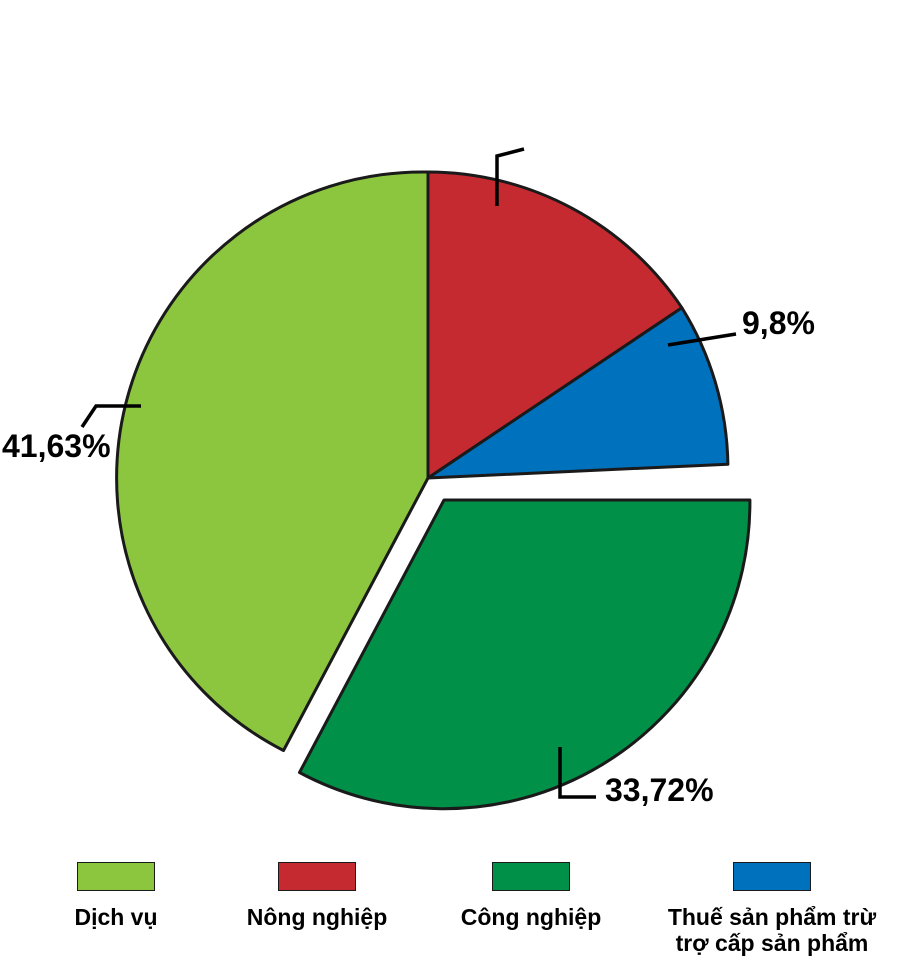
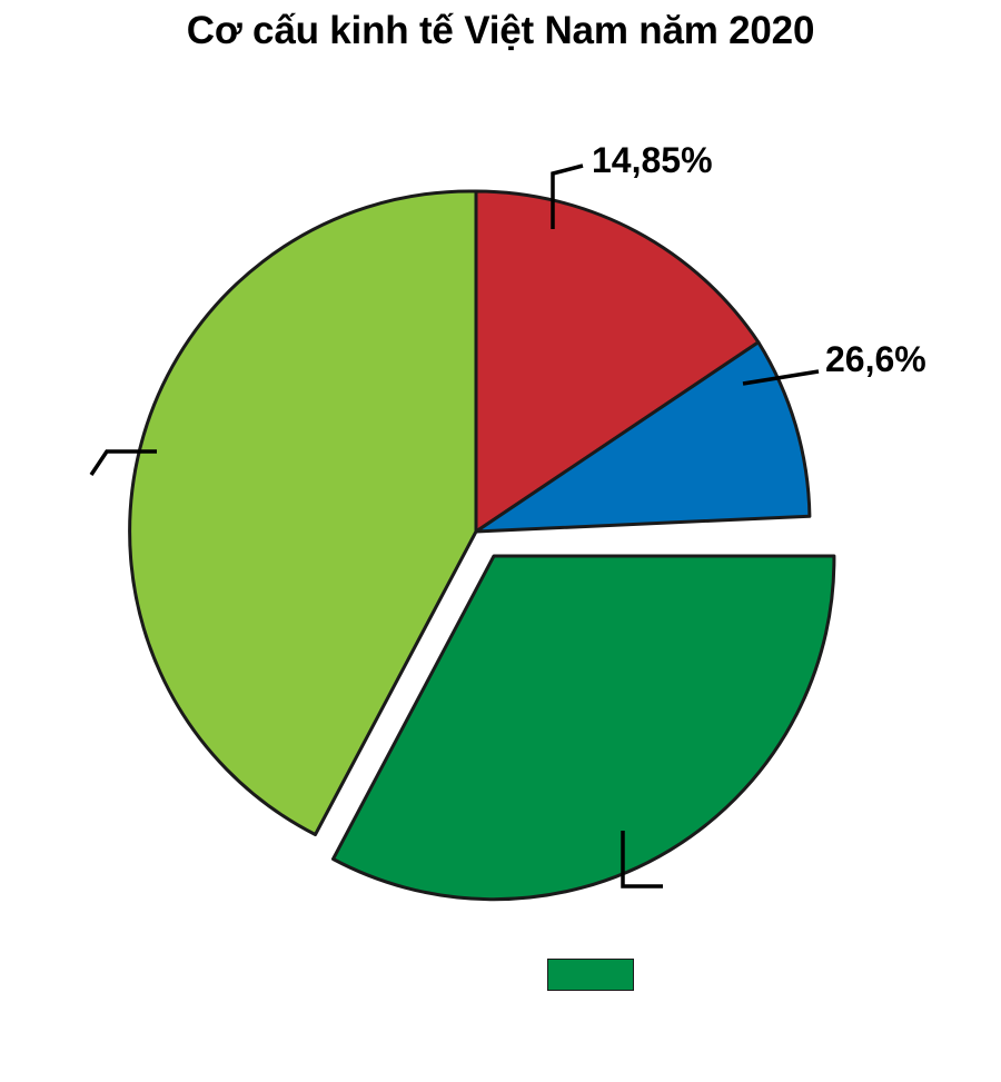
+ Cơ cấu kinh tế Việt Nam năm 2020
+ 14,85%
- 9,8%
+ 26,6%
- 33,72%
- 41,63%
- Dịch vụ
- Nông nghiệp
- Công nghiệp
- Thuế sản phẩm trừ
- trợ cấp sản phẩm
